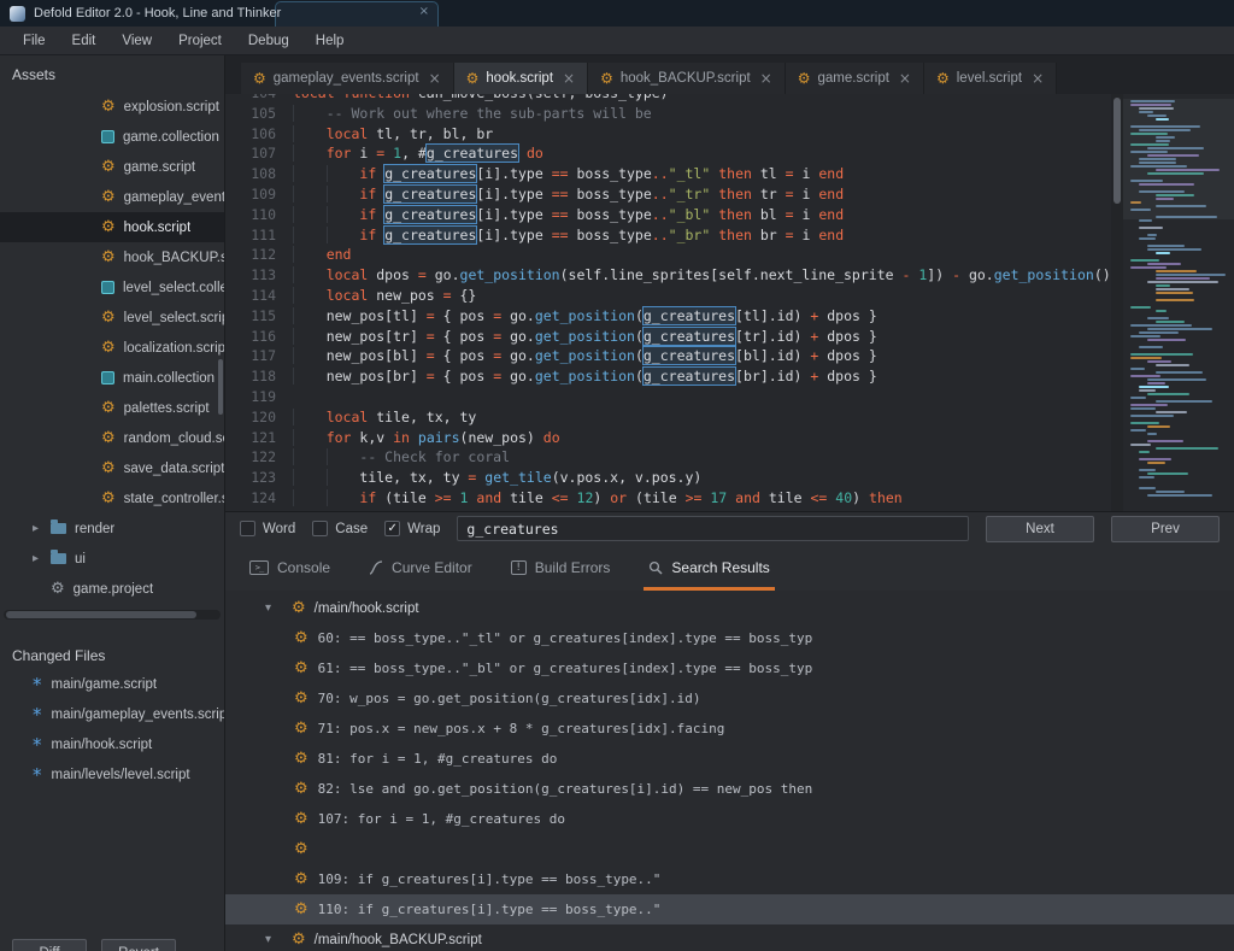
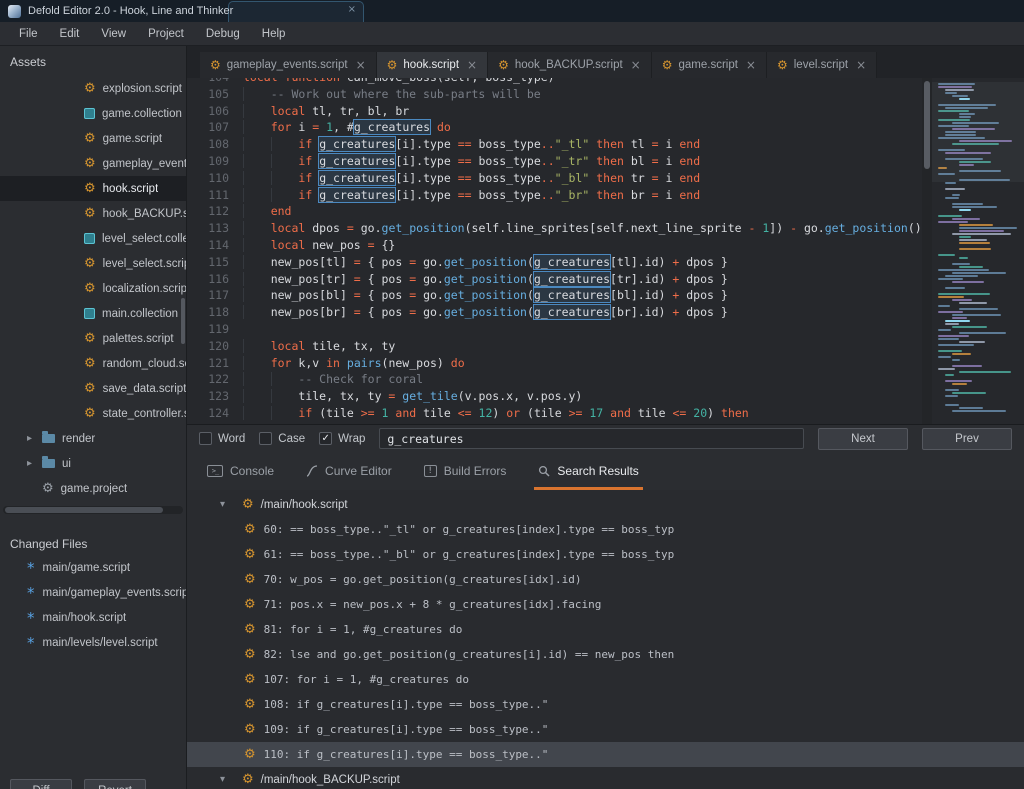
  ×
  Defold Editor 2.0 - Hook, Line and Thinker
  File
  Edit
  View
  Project
  Debug
  Help
  Assets
  ⚙
  explosion.script
  game.collection
  ⚙
  game.script
  ⚙
  ⚙
  hook.script
  ⚙
  hook_BACKUP.s
  level_select.colle
  ⚙
  level_select.scri
  ⚙
  localization.scrip
  main.collection
  ⚙
  palettes.script
  ⚙
  random_cloud.s
  ⚙
  save_data.script
  ⚙
  state_controller.
  ▸
  render
  ▸
  ui
  ⚙
  game.project
  Changed Files
  *
  main/game.script
  *
  main/gameplay_events.scrip
  *
  main/hook.script
  *
  main/levels/level.script
  ⚙
  gameplay_events.script
  ×
  ⚙
  hook.script
  ×
  ⚙
  hook_BACKUP.script
  ×
  ⚙
  game.script
  ×
  ⚙
  level.script
  ×
  105
  -- Work out where the sub-parts will be
  106
  local tl, tr, bl, br
  107
  for i = 1, #g_creatures do
  108
  if g_creatures[i].type == boss_type.."_tl" then tl = i end
  109
- if g_creatures[i].type == boss_type.."_tr" then tr = i end
+ if g_creatures[i].type == boss_type.."_tr" then bl = i end
  110
- if g_creatures[i].type == boss_type.."_bl" then bl = i end
+ if g_creatures[i].type == boss_type.."_bl" then tr = i end
  111
  if g_creatures[i].type == boss_type.."_br" then br = i end
  112
  end
  113
  local dpos = go.get_position(self.line_sprites[self.next_line_sprite - 1]) - go.get_position()
  114
  local new_pos = {}
  115
  new_pos[tl] = { pos = go.get_position(g_creatures[tl].id) + dpos }
  116
  new_pos[tr] = { pos = go.get_position(g_creatures[tr].id) + dpos }
  117
  new_pos[bl] = { pos = go.get_position(g_creatures[bl].id) + dpos }
  118
  new_pos[br] = { pos = go.get_position(g_creatures[br].id) + dpos }
  119
  120
  local tile, tx, ty
  121
  for k,v in pairs(new_pos) do
  122
  -- Check for coral
  123
  tile, tx, ty = get_tile(v.pos.x, v.pos.y)
  124
- if (tile >= 1 and tile <= 12) or (tile >= 17 and tile <= 40) then
+ if (tile >= 1 and tile <= 12) or (tile >= 17 and tile <= 20) then
  Word
  Case
  ✓
  Wrap
  g_creatures
  Next
  Prev
  >_
  Console
  Curve Editor
  !
  Build Errors
  Search Results
  ▾
  ⚙
  /main/hook.script
  ⚙
  60: == boss_type.."_tl" or g_creatures[index].type == boss_typ
  ⚙
  61: == boss_type.."_bl" or g_creatures[index].type == boss_typ
  ⚙
  70: w_pos = go.get_position(g_creatures[idx].id)
  ⚙
  71: pos.x = new_pos.x + 8 * g_creatures[idx].facing
  ⚙
  81: for i = 1, #g_creatures do
  ⚙
  82: lse and go.get_position(g_creatures[i].id) == new_pos then
  ⚙
  107: for i = 1, #g_creatures do
  ⚙
+ 108: if g_creatures[i].type == boss_type.."
  ⚙
  109: if g_creatures[i].type == boss_type.."
  ⚙
  110: if g_creatures[i].type == boss_type.."
  ▾
  ⚙
  /main/hook_BACKUP.script
